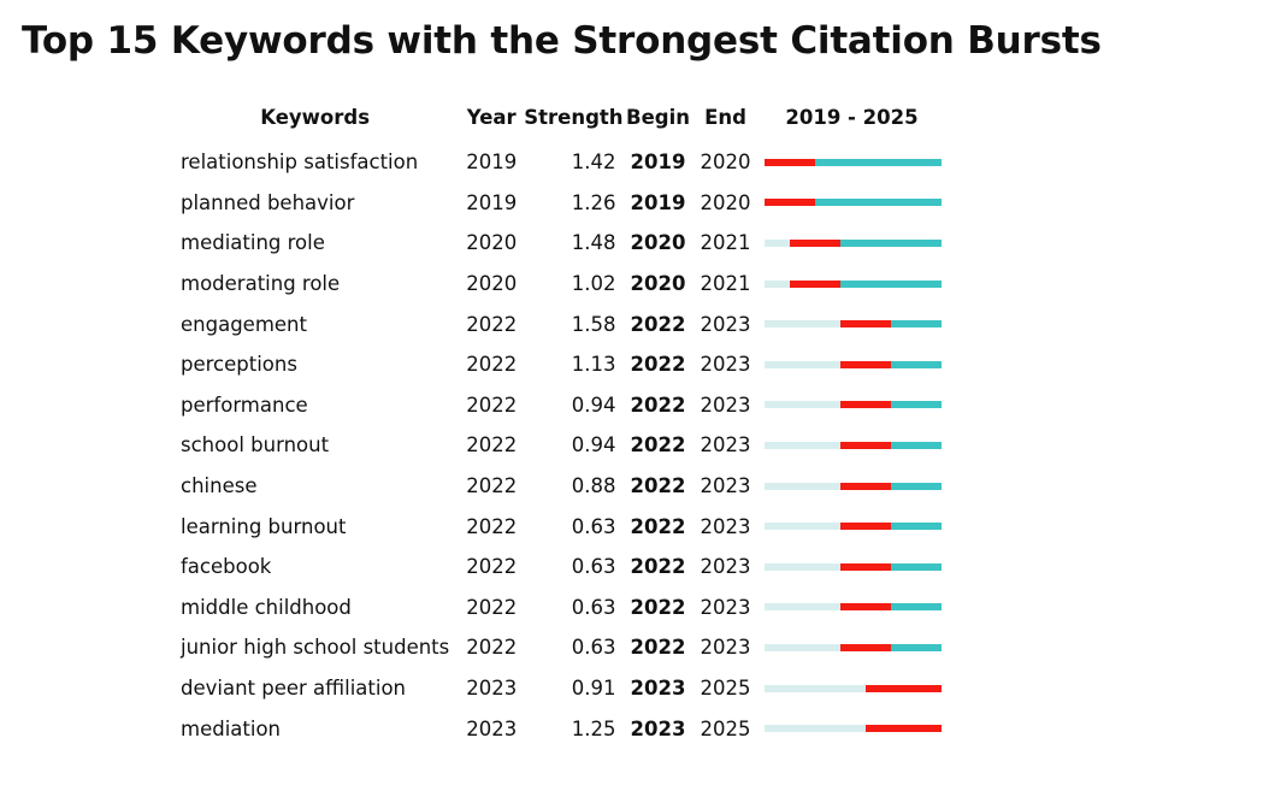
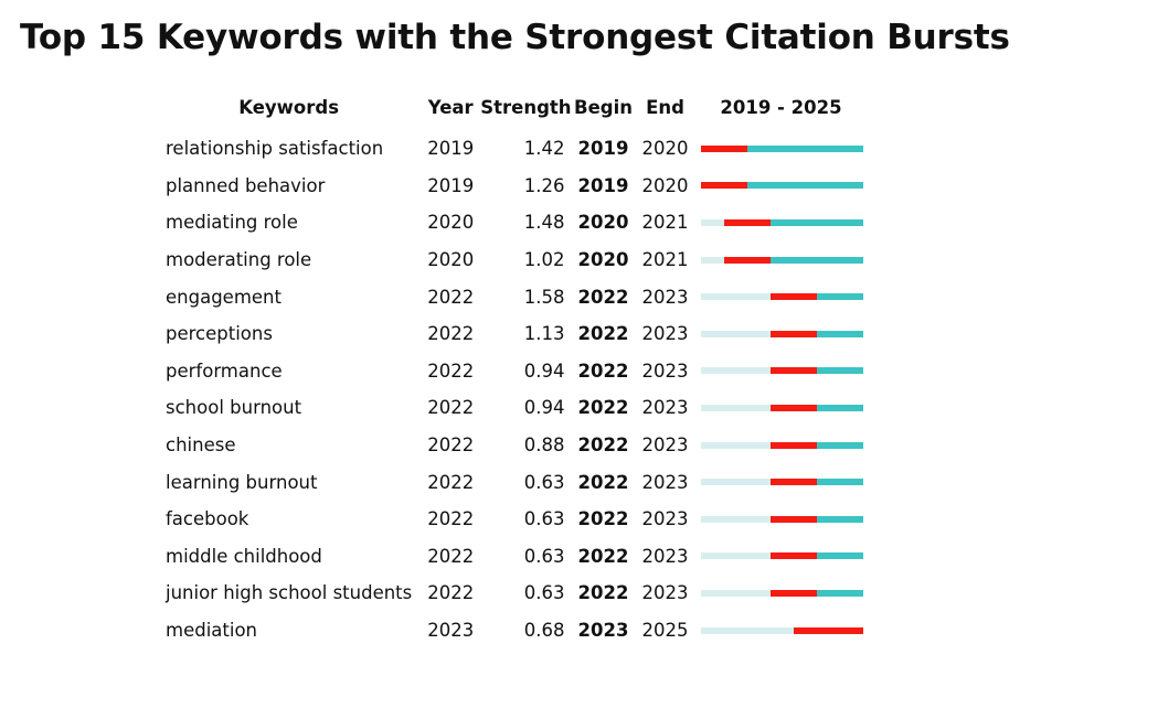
  Top 15 Keywords with the Strongest Citation Bursts
  Keywords	Year	Strength	Begin	End	2019 - 2025
  relationship satisfaction	2019	1.42	2019	2020
  planned behavior	2019	1.26	2019	2020
  mediating role	2020	1.48	2020	2021
  moderating role	2020	1.02	2020	2021
  engagement	2022	1.58	2022	2023
  perceptions	2022	1.13	2022	2023
  performance	2022	0.94	2022	2023
  school burnout	2022	0.94	2022	2023
  chinese	2022	0.88	2022	2023
  learning burnout	2022	0.63	2022	2023
  facebook	2022	0.63	2022	2023
  middle childhood	2022	0.63	2022	2023
  junior high school students	2022	0.63	2022	2023
- deviant peer affiliation	2023	0.91	2023	2025
- mediation	2023	1.25	2023	2025
+ mediation	2023	0.68	2023	2025
